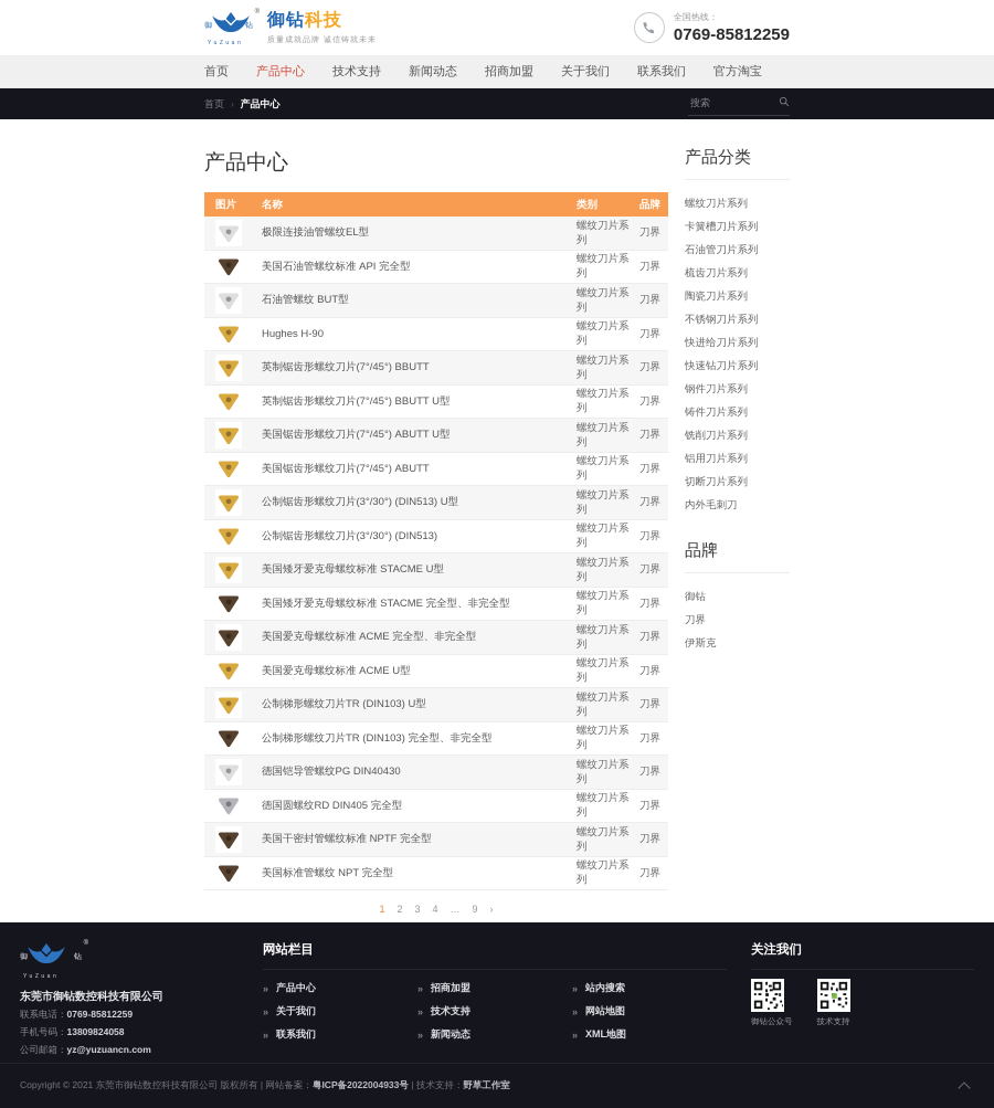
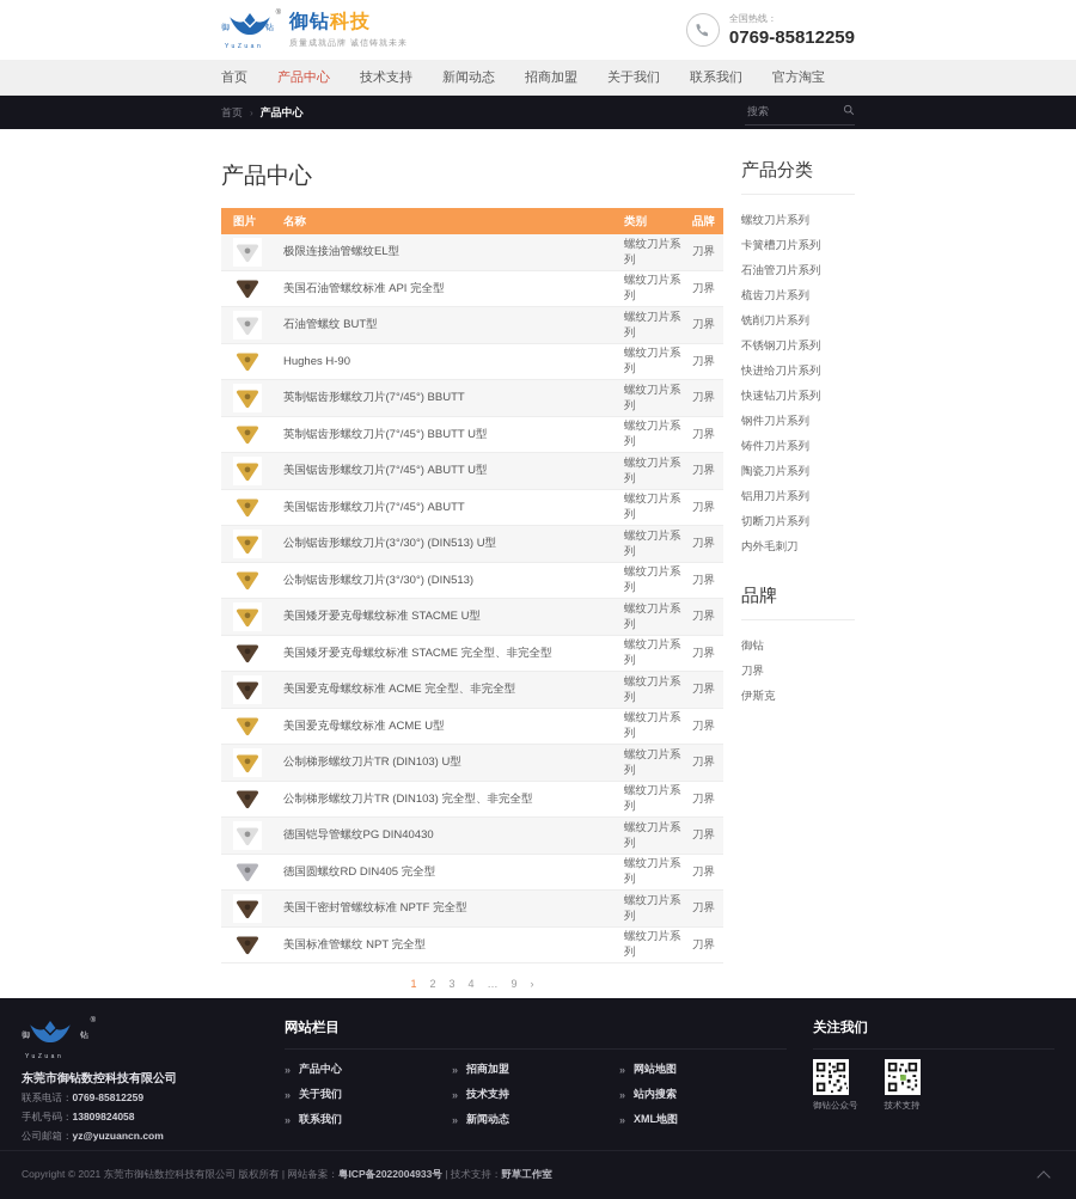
  御钻科技
  全国热线：
  0769-85812259
  首页
  产品中心
  技术支持
  新闻动态
  招商加盟
  关于我们
  联系我们
  官方淘宝
  首页
  ›
  产品中心
  搜索
  产品中心
  图片
  名称
  类别
  品牌
  极限连接油管螺纹EL型
  螺纹刀片系列
  刀界
  美国石油管螺纹标准 API 完全型
  螺纹刀片系列
  刀界
  石油管螺纹 BUT型
  螺纹刀片系列
  刀界
  Hughes H-90
  螺纹刀片系列
  刀界
  英制锯齿形螺纹刀片(7°/45°) BBUTT
  螺纹刀片系列
  刀界
  英制锯齿形螺纹刀片(7°/45°) BBUTT U型
  螺纹刀片系列
  刀界
  美国锯齿形螺纹刀片(7°/45°) ABUTT U型
  螺纹刀片系列
  刀界
  美国锯齿形螺纹刀片(7°/45°) ABUTT
  螺纹刀片系列
  刀界
  公制锯齿形螺纹刀片(3°/30°) (DIN513) U型
  螺纹刀片系列
  刀界
  公制锯齿形螺纹刀片(3°/30°) (DIN513)
  螺纹刀片系列
  刀界
  美国矮牙爱克母螺纹标准 STACME U型
  螺纹刀片系列
  刀界
  美国矮牙爱克母螺纹标准 STACME 完全型、非完全型
  螺纹刀片系列
  刀界
  美国爱克母螺纹标准 ACME 完全型、非完全型
  螺纹刀片系列
  刀界
  美国爱克母螺纹标准 ACME U型
  螺纹刀片系列
  刀界
  公制梯形螺纹刀片TR (DIN103) U型
  螺纹刀片系列
  刀界
  公制梯形螺纹刀片TR (DIN103) 完全型、非完全型
  螺纹刀片系列
  刀界
  德国铠导管螺纹PG DIN40430
  螺纹刀片系列
  刀界
  德国圆螺纹RD DIN405 完全型
  螺纹刀片系列
  刀界
  美国干密封管螺纹标准 NPTF 完全型
  螺纹刀片系列
  刀界
  美国标准管螺纹 NPT 完全型
  螺纹刀片系列
  刀界
  1
  2
  3
  4
  …
  9
  ›
  产品分类
  螺纹刀片系列
  卡簧槽刀片系列
  石油管刀片系列
  梳齿刀片系列
- 陶瓷刀片系列
+ 铣削刀片系列
  不锈钢刀片系列
  快进给刀片系列
  快速钻刀片系列
  钢件刀片系列
  铸件刀片系列
- 铣削刀片系列
+ 陶瓷刀片系列
  铝用刀片系列
  切断刀片系列
  内外毛刺刀
  品牌
  御钻
  刀界
  伊斯克
  东莞市御钻数控科技有限公司
  联系电话：0769-85812259
  手机号码：13809824058
  公司邮箱：yz@yuzuancn.com
  网站栏目
  »
  产品中心
  »
  关于我们
  »
  联系我们
  »
  招商加盟
  »
  技术支持
  »
  新闻动态
  »
- 站内搜索
+ 网站地图
  »
- 网站地图
+ 站内搜索
  »
  XML地图
  关注我们
  御钻公众号
  技术支持
  Copyright © 2021 东莞市御钻数控科技有限公司 版权所有 | 网站备案：粤ICP备2022004933号 | 技术支持：野草工作室
